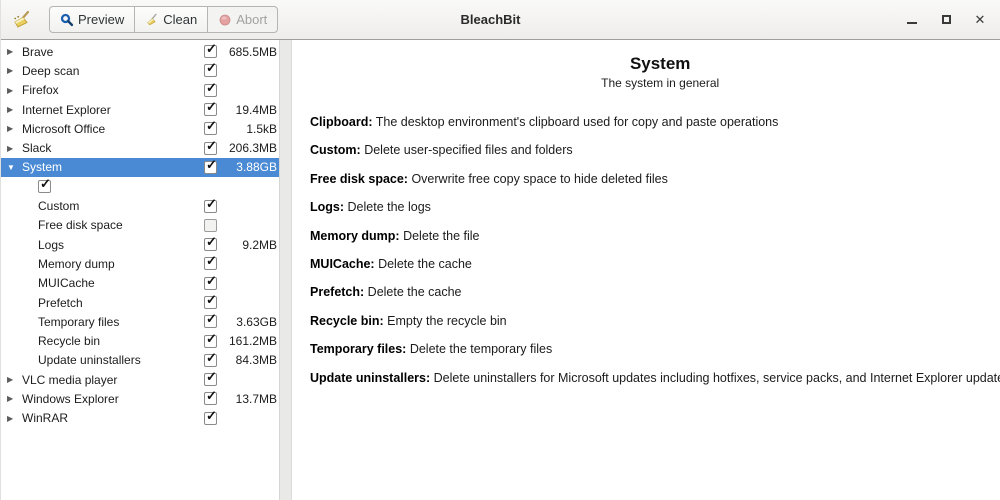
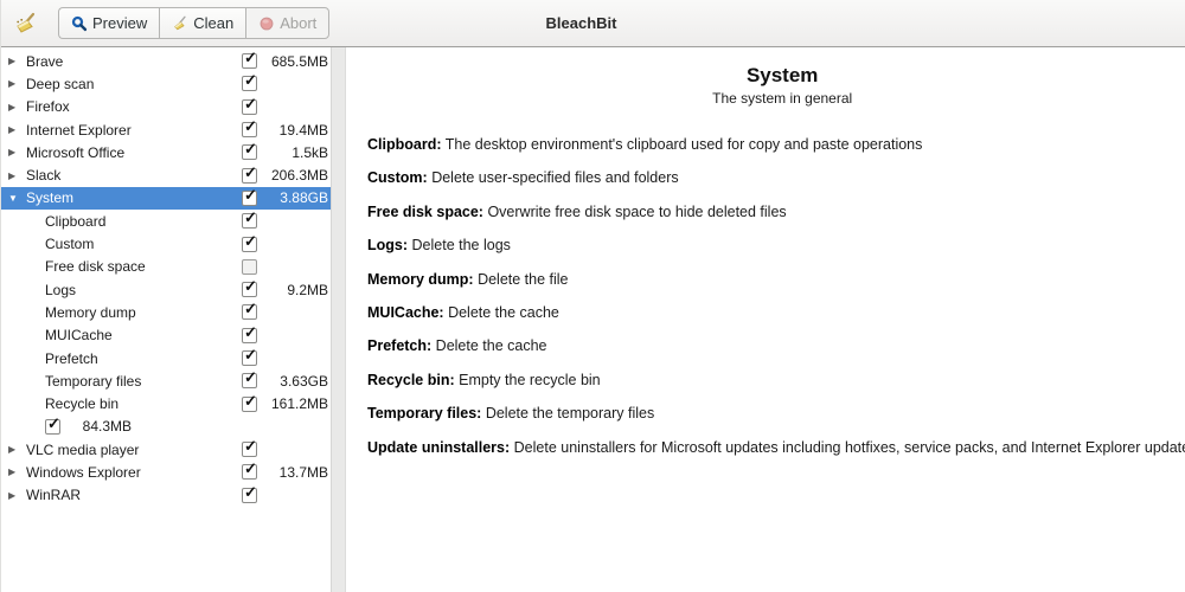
  Preview
  Clean
  Abort
  BleachBit
- ✕
  ▶
  Brave
  ✓
  685.5MB
  ▶
  Deep scan
  ✓
  ▶
  Firefox
  ✓
  ▶
  Internet Explorer
  ✓
  19.4MB
  ▶
  Microsoft Office
  ✓
  1.5kB
  ▶
  Slack
  ✓
  206.3MB
  ▼
  System
  ✓
  3.88GB
+ Clipboard
  ✓
  Custom
  ✓
  Free disk space
  Logs
  ✓
  9.2MB
  Memory dump
  ✓
  MUICache
  ✓
  Prefetch
  ✓
  Temporary files
  ✓
  3.63GB
  Recycle bin
  ✓
  161.2MB
- Update uninstallers
  ✓
  84.3MB
  ▶
  VLC media player
  ✓
  ▶
  Windows Explorer
  ✓
  13.7MB
  ▶
  WinRAR
  ✓
  System
  The system in general
  Clipboard: The desktop environment's clipboard used for copy and paste operations
  Custom: Delete user-specified files and folders
- Free disk space: Overwrite free copy space to hide deleted files
+ Free disk space: Overwrite free disk space to hide deleted files
  Logs: Delete the logs
  Memory dump: Delete the file
  MUICache: Delete the cache
  Prefetch: Delete the cache
  Recycle bin: Empty the recycle bin
  Temporary files: Delete the temporary files
  Update uninstallers: Delete uninstallers for Microsoft updates including hotfixes, service packs, and Internet Explorer updat
